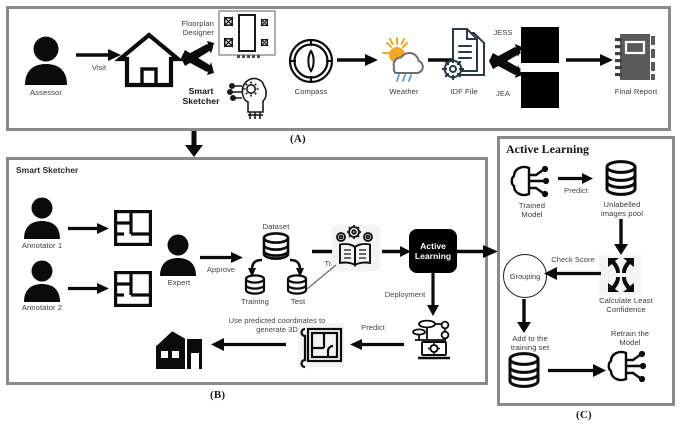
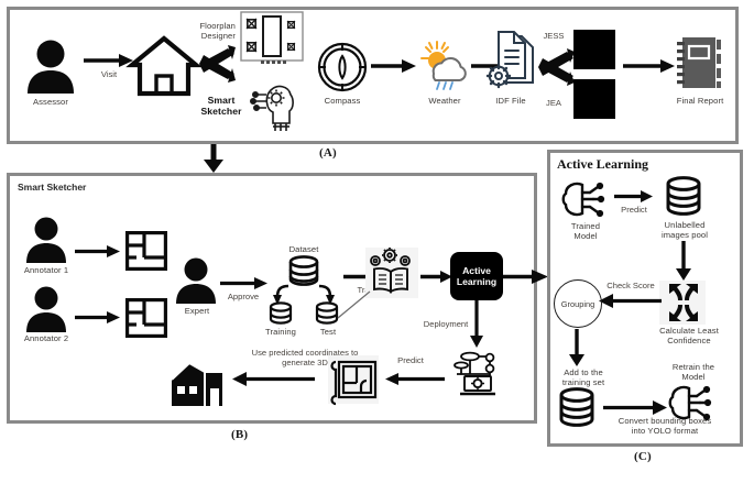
  Assessor
  Visit
  Floorplan
  Designer
  Smart
  Sketcher
  Compass
  Weather
  IDF File
  JESS
  JEA
  Final Report
  (A)
  Smart Sketcher
  Annotator 1
  Annotator 2
  Expert
  Approve
  Dataset
  Training
  Test
  Active Learning
  Deployment
  Predict
  Use predicted coordinates to
  generate 3D
  (B)
  Active Learning
  Trained
  Model
  Predict
  Unlabelled
  images pool
  Calculate Least
  Confidence
  Check Score
  Grouping
  Add to the
  training set
+ Convert bounding boxes
+ into YOLO format
  Retrain the
  Model
  (C)
